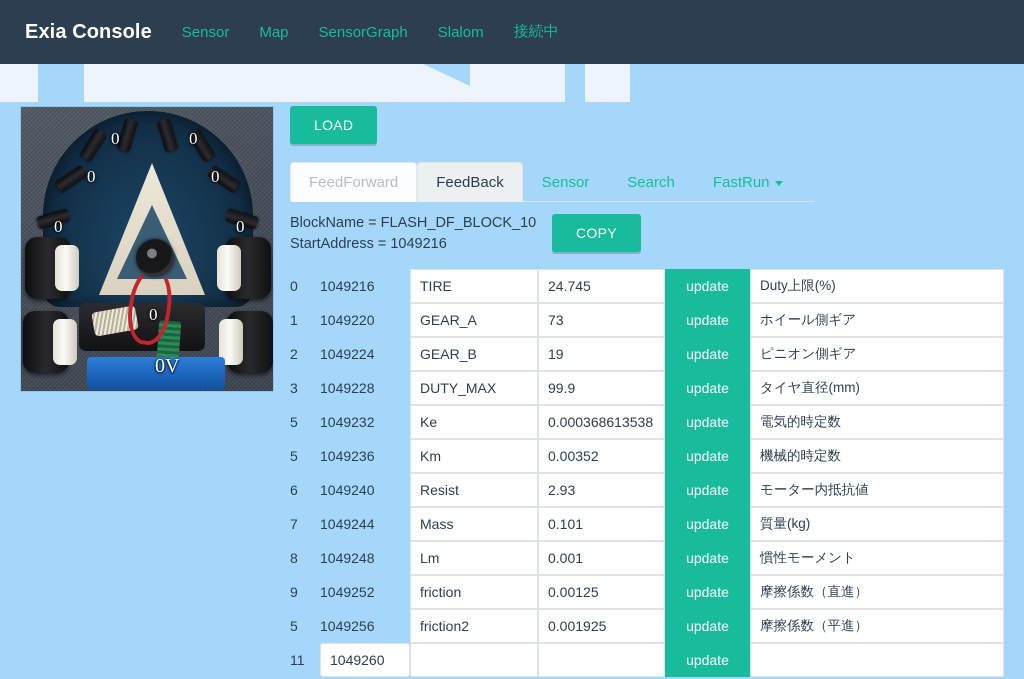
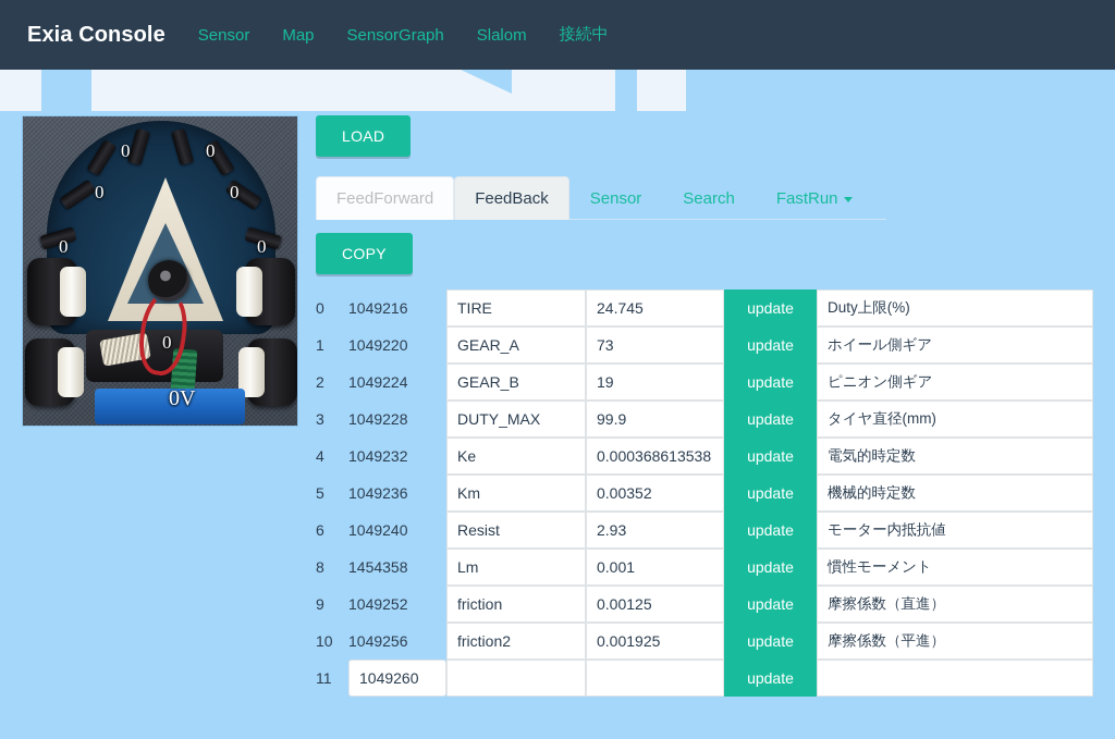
  Exia Console
  Sensor
  Map
  SensorGraph
  Slalom
  接続中
  0
  0
  0
  0
  0
  0
  0
  0V
  LOAD
  FeedForward
  FeedBack
  Sensor
  Search
  FastRun
- BlockName = FLASH_DF_BLOCK_10
- StartAddress = 1049216
  COPY
  0	1049216	TIRE	24.745	update	Duty上限(%)
  1	1049220	GEAR_A	73	update	ホイール側ギア
  2	1049224	GEAR_B	19	update	ピニオン側ギア
  3	1049228	DUTY_MAX	99.9	update	タイヤ直径(mm)
- 5	1049232	Ke	0.000368613538	update	電気的時定数
+ 4	1049232	Ke	0.000368613538	update	電気的時定数
  5	1049236	Km	0.00352	update	機械的時定数
  6	1049240	Resist	2.93	update	モーター内抵抗値
- 7	1049244	Mass	0.101	update	質量(kg)
- 8	1049248	Lm	0.001	update	慣性モーメント
+ 8	1454358	Lm	0.001	update	慣性モーメント
  9	1049252	friction	0.00125	update	摩擦係数（直進）
- 5	1049256	friction2	0.001925	update	摩擦係数（平進）
+ 10	1049256	friction2	0.001925	update	摩擦係数（平進）
  11	1049260			update
